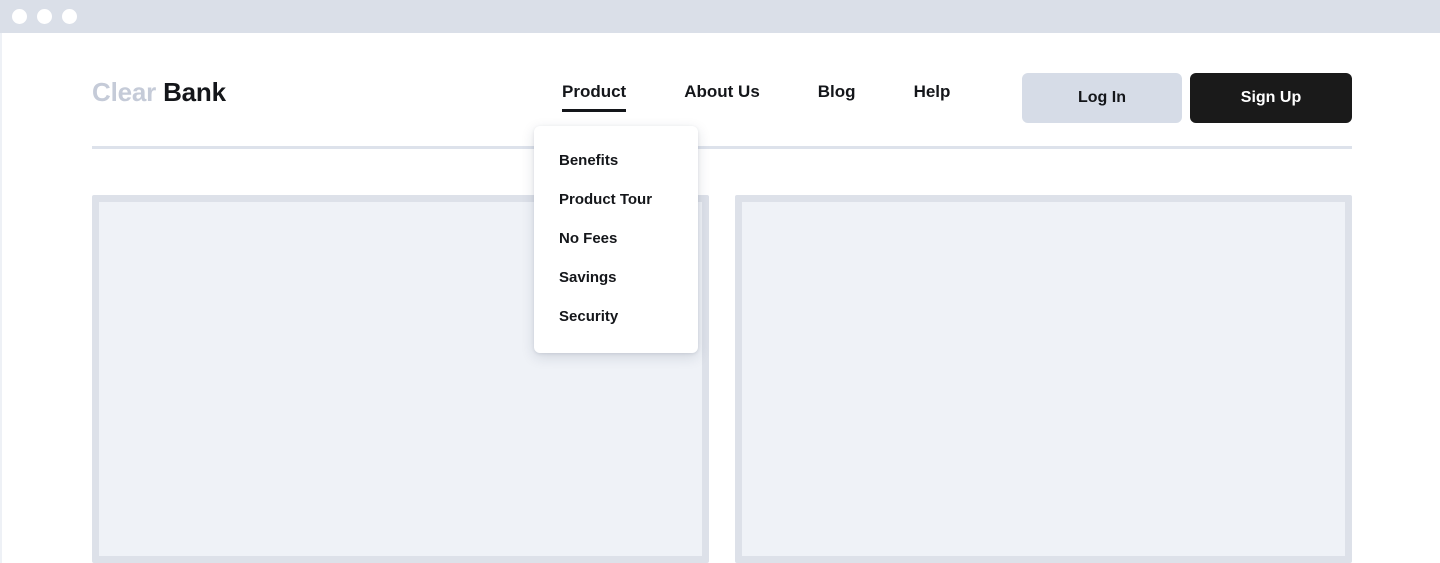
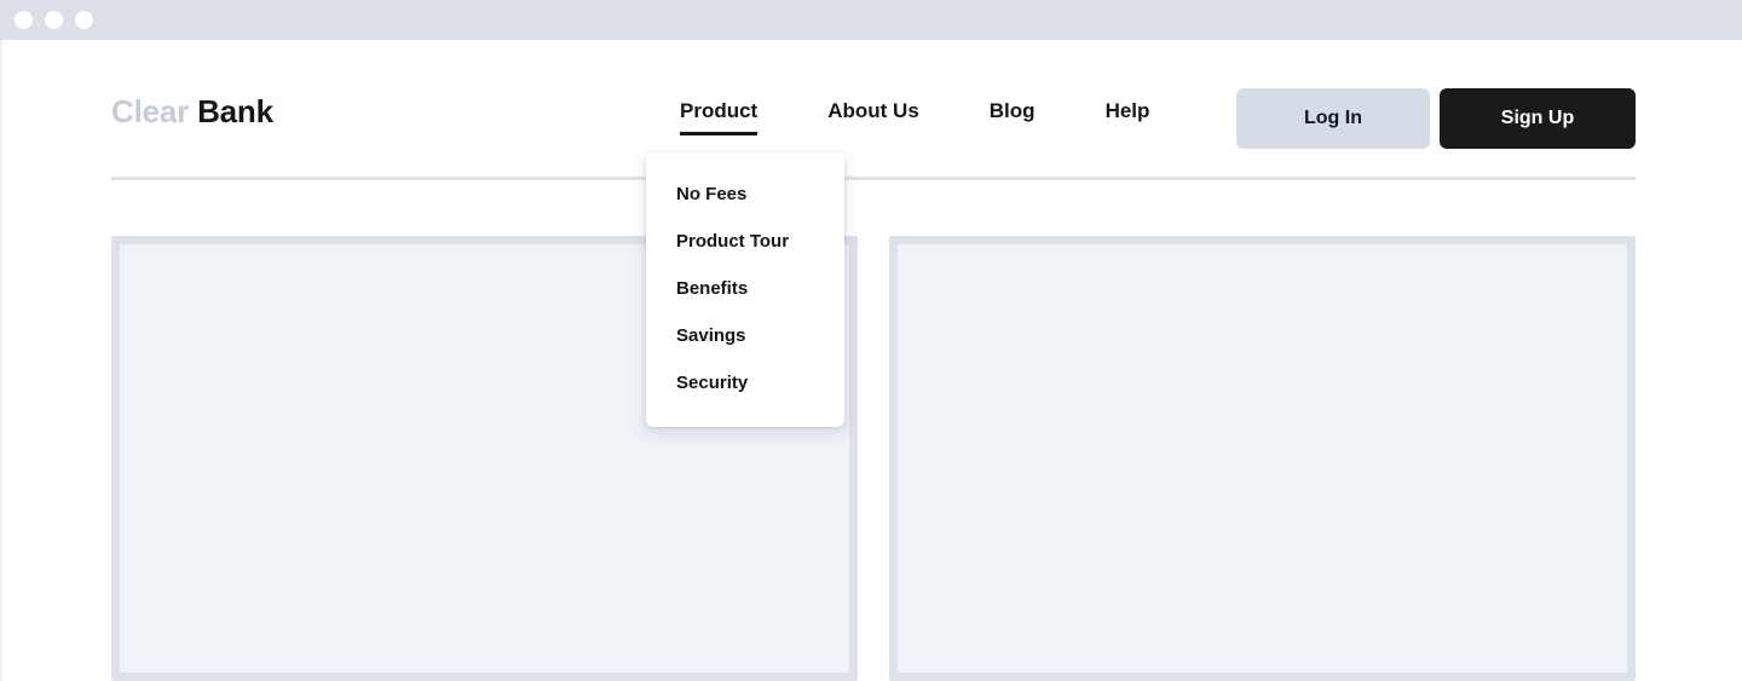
  Clear Bank
  Product
  About Us
  Blog
  Help
  Log In
  Sign Up
- Benefits
+ No Fees
  Product Tour
- No Fees
+ Benefits
  Savings
  Security
